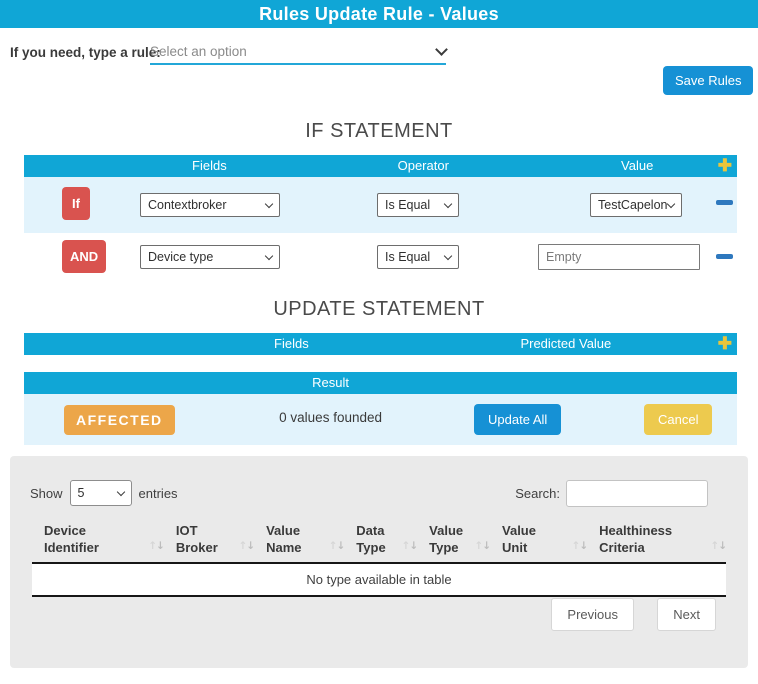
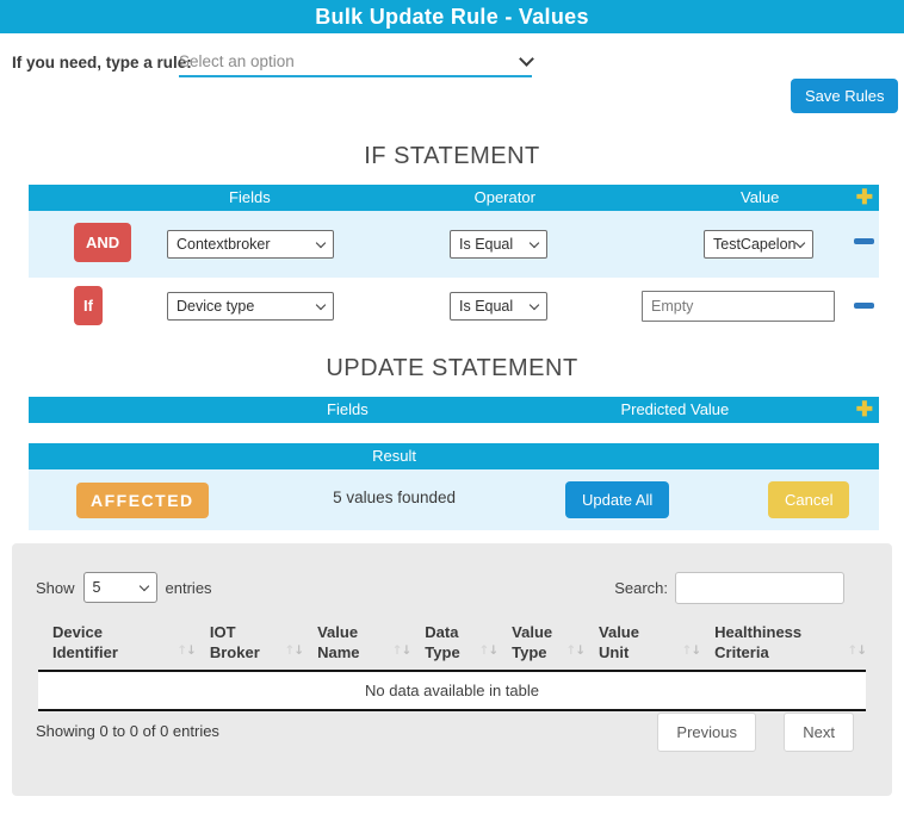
- Rules Update Rule - Values
+ Bulk Update Rule - Values
  If you need, type a rule:
  Select an option
  Save Rules
  IF STATEMENT
  Fields
  Operator
  Value
  ✚
- If
+ AND
  Contextbroker
  Is Equal
  TestCapelon
- AND
+ If
  Device type
  Is Equal
  Empty
  UPDATE STATEMENT
  Fields
  Predicted Value
  ✚
  Result
  AFFECTED
- 0 values founded
+ 5 values founded
  Update All
  Cancel
  Show
  5
  entries
  Search:
  Device Identifier ↓	IOT Broker ↓	Value Name ↓	Data Type ↓	Value Type ↓	Value Unit ↓	Healthiness Criteria ↓
- No type available in table
+ No data available in table
+ Showing 0 to 0 of 0 entries
  Previous
  Next
